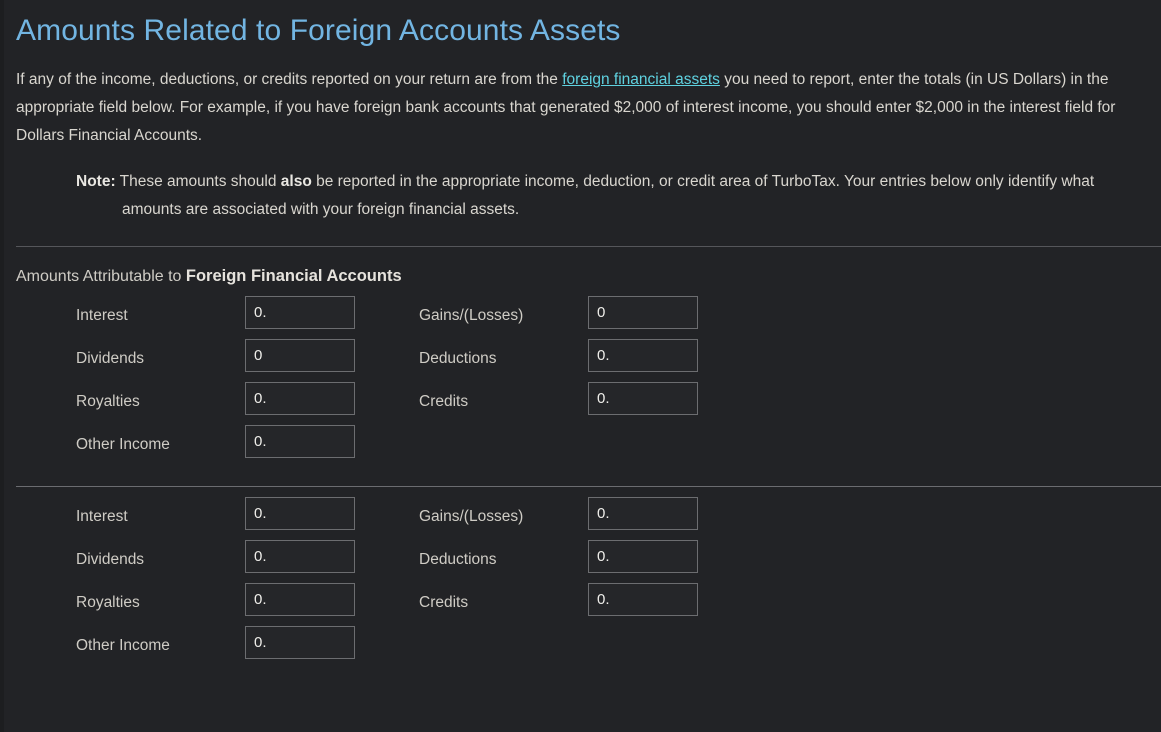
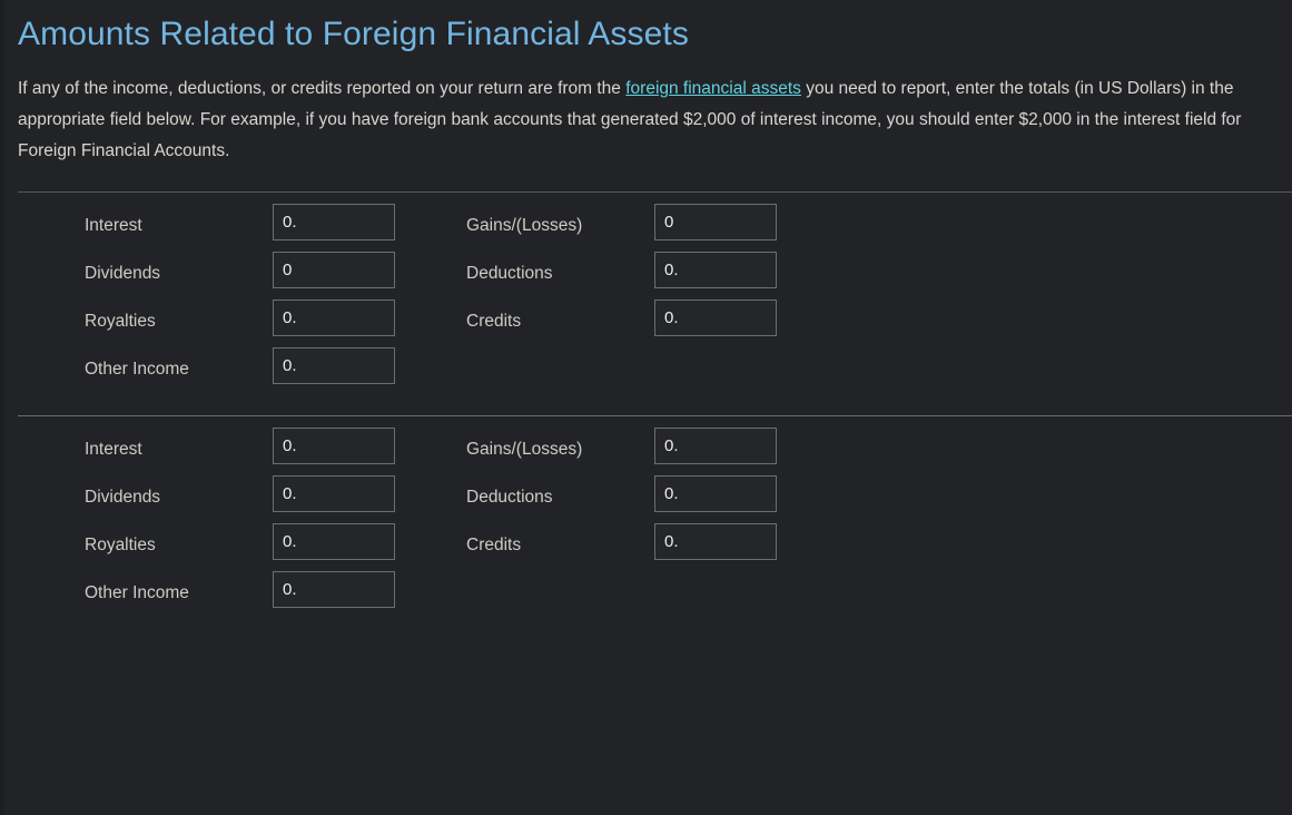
- Amounts Related to Foreign Accounts Assets
+ Amounts Related to Foreign Financial Assets
- If any of the income, deductions, or credits reported on your return are from the foreign financial assets you need to report, enter the totals (in US Dollars) in the appropriate field below. For example, if you have foreign bank accounts that generated $2,000 of interest income, you should enter $2,000 in the interest field for Dollars Financial Accounts.
+ If any of the income, deductions, or credits reported on your return are from the foreign financial assets you need to report, enter the totals (in US Dollars) in the appropriate field below. For example, if you have foreign bank accounts that generated $2,000 of interest income, you should enter $2,000 in the interest field for Foreign Financial Accounts.
- Note: These amounts should also be reported in the appropriate income, deduction, or credit area of TurboTax. Your entries below only identify what amounts are associated with your foreign financial assets.
- Amounts Attributable to Foreign Financial Accounts
  Interest
  0.
  Gains/(Losses)
  0
  Dividends
  0
  Deductions
  0.
  Royalties
  0.
  Credits
  0.
  Other Income
  0.
  Interest
  0.
  Gains/(Losses)
  0.
  Dividends
  0.
  Deductions
  0.
  Royalties
  0.
  Credits
  0.
  Other Income
  0.
